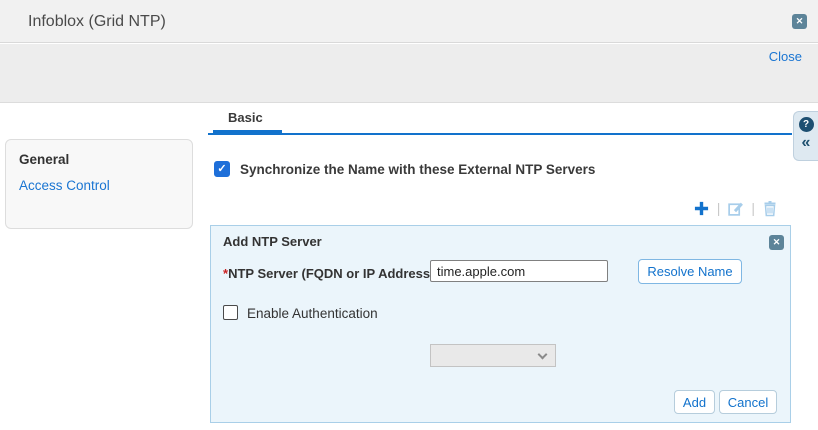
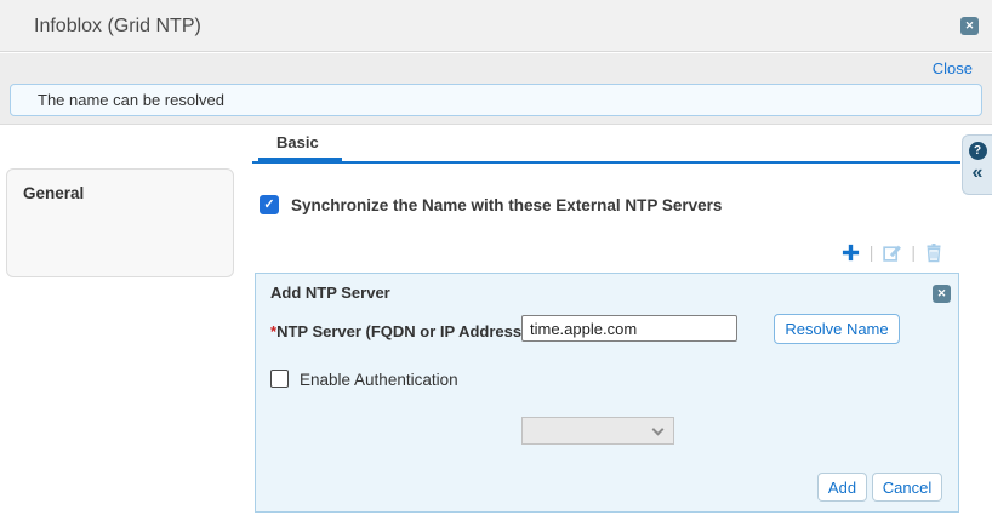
  Infoblox (Grid NTP)
  ✕
  Close
+ The name can be resolved
  Basic
  ?
  «
  General
- Access Control
  ✓
  Synchronize the Name with these External NTP Servers
  |
  |
  Add NTP Server
  ✕
  *NTP Server (FQDN or IP Address
  time.apple.com
  Resolve Name
  Enable Authentication
  Add
  Cancel
